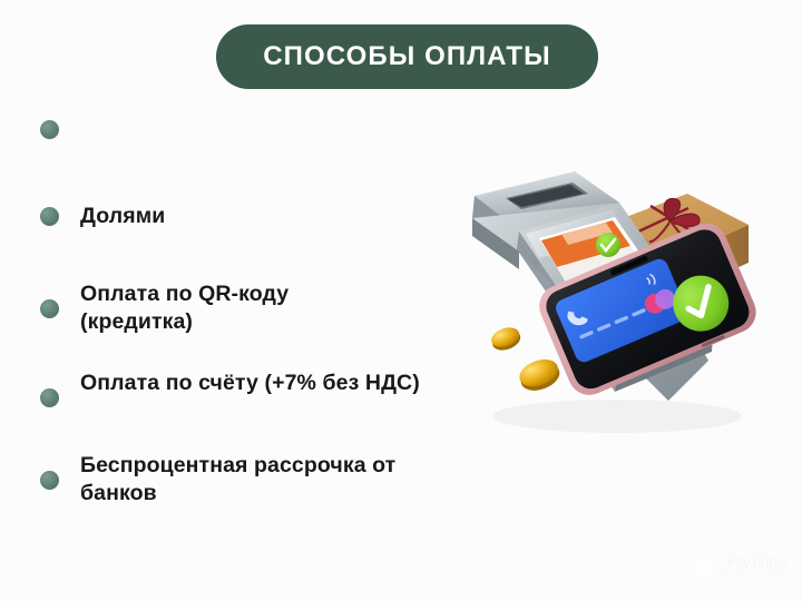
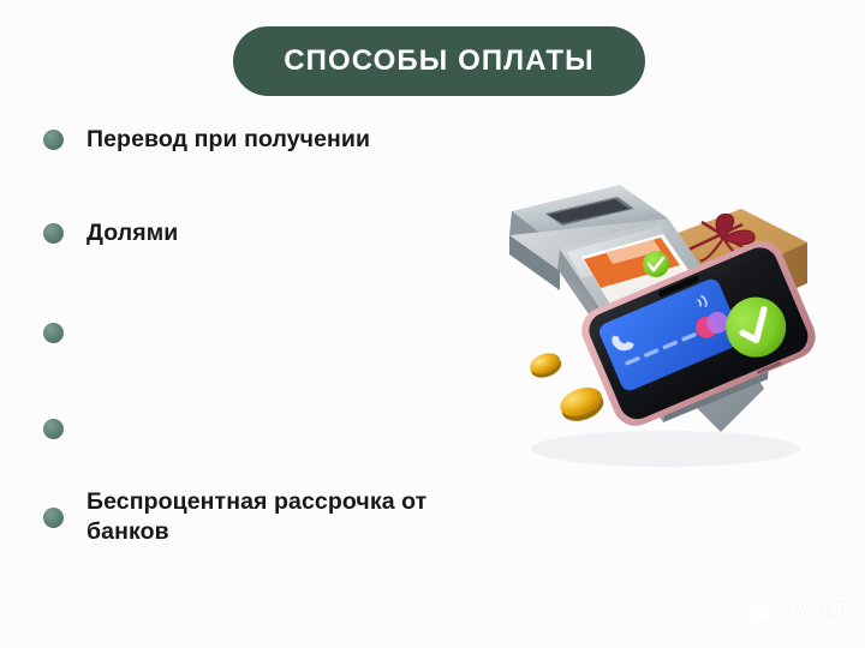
  СПОСОБЫ ОПЛАТЫ
+ Перевод при получении
  Долями
- Оплата по QR-коду (кредитка)
- Оплата по счёту (+7% без НДС)
  Беспроцентная рассрочка от банков
